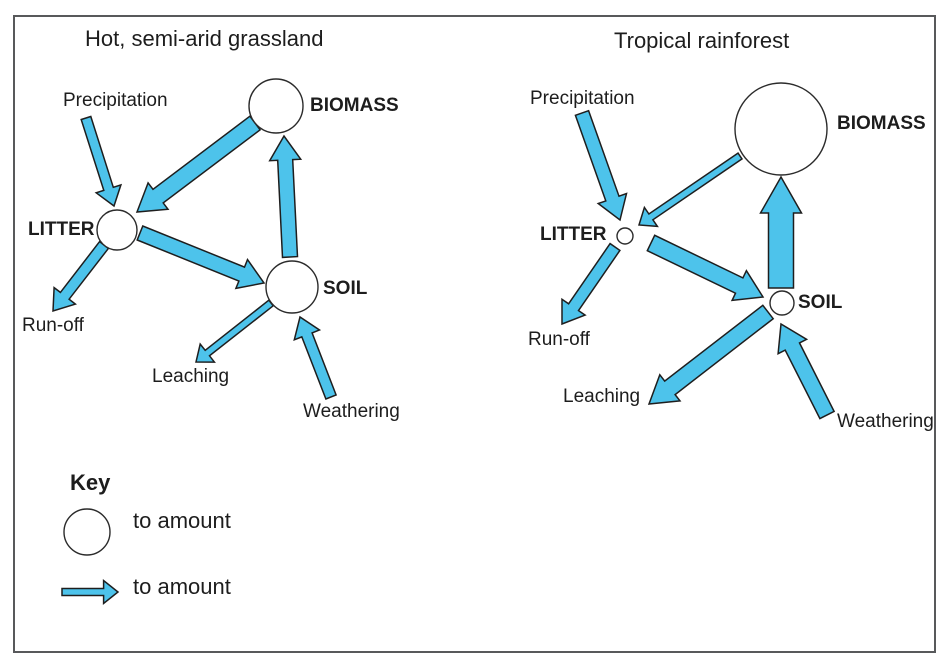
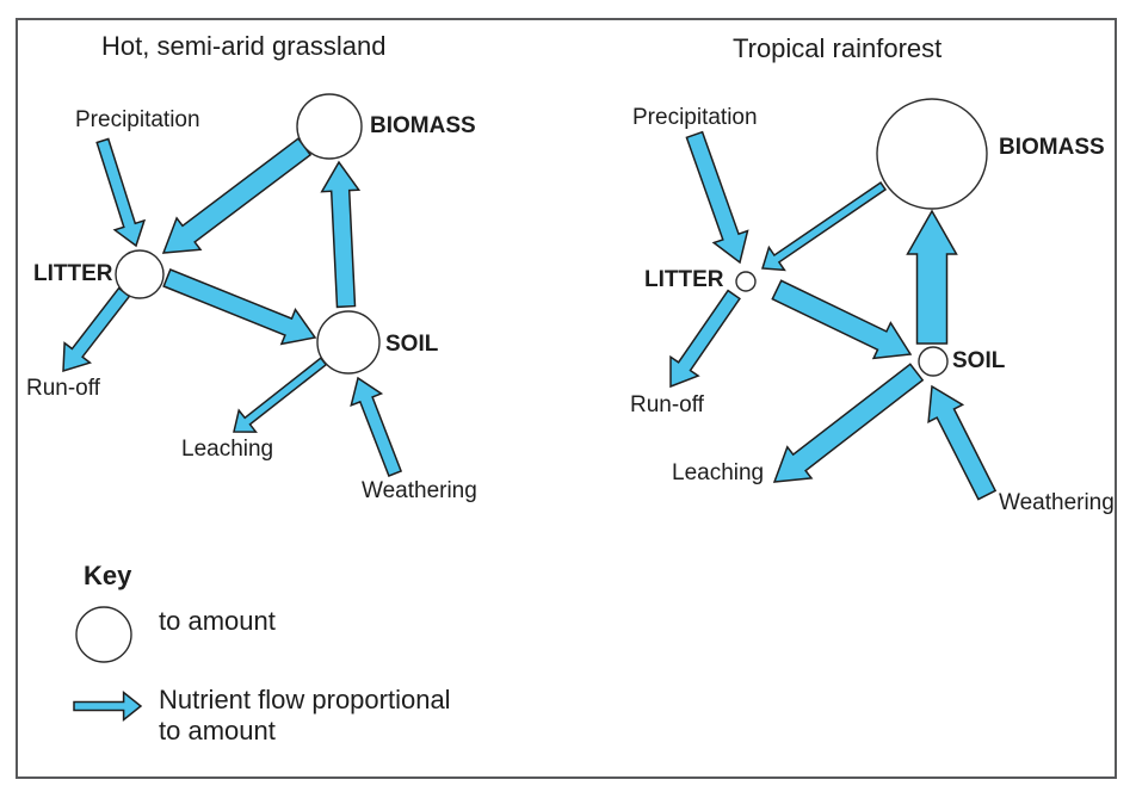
  Hot, semi-arid grassland
  Tropical rainforest
  Key
  to amount
+ Nutrient flow proportional
  to amount
  Precipitation
  Run-off
  Leaching
  Weathering
  BIOMASS
  LITTER
  SOIL
  Precipitation
  Run-off
  Leaching
  Weathering
  BIOMASS
  LITTER
  SOIL
